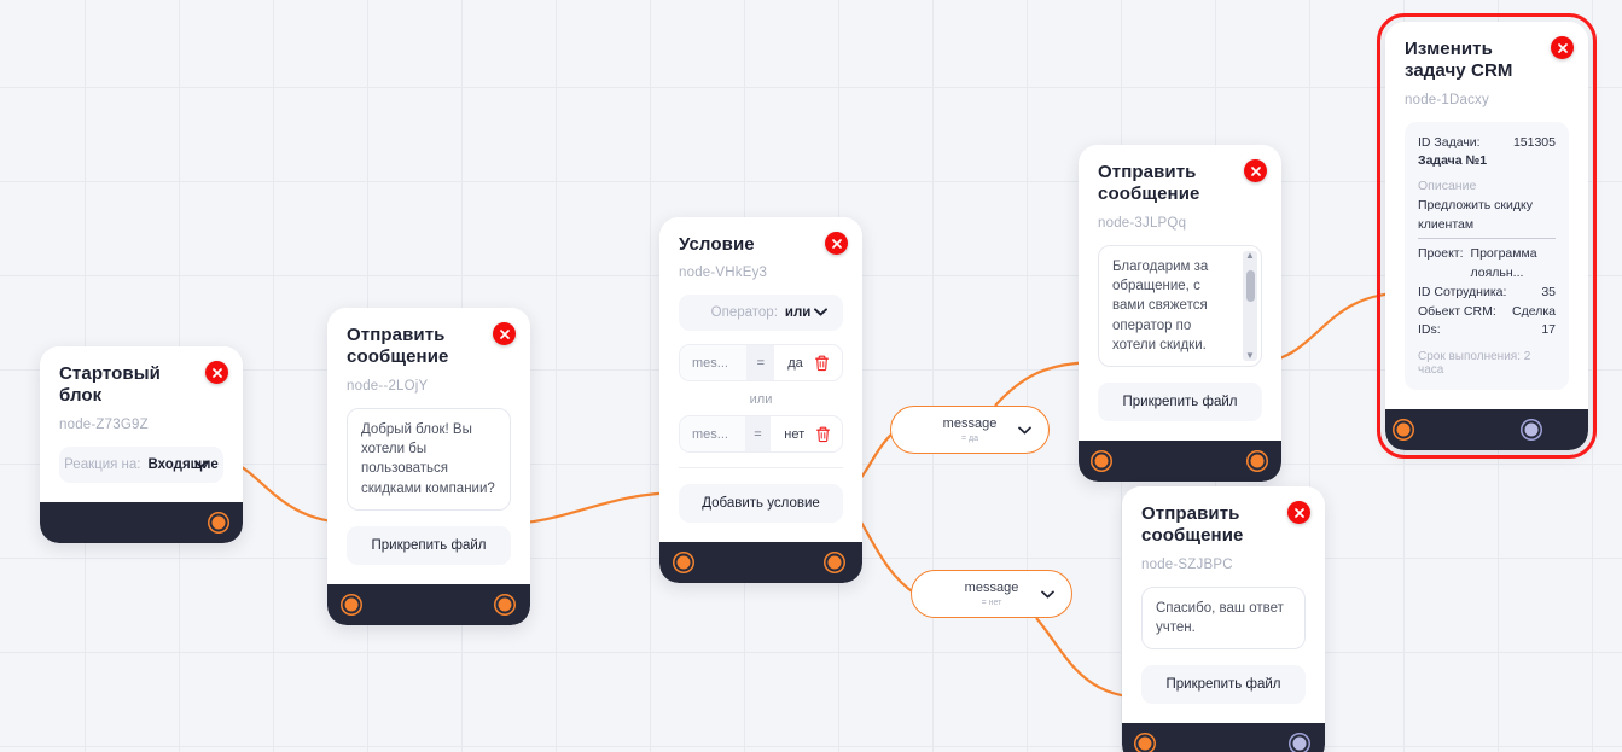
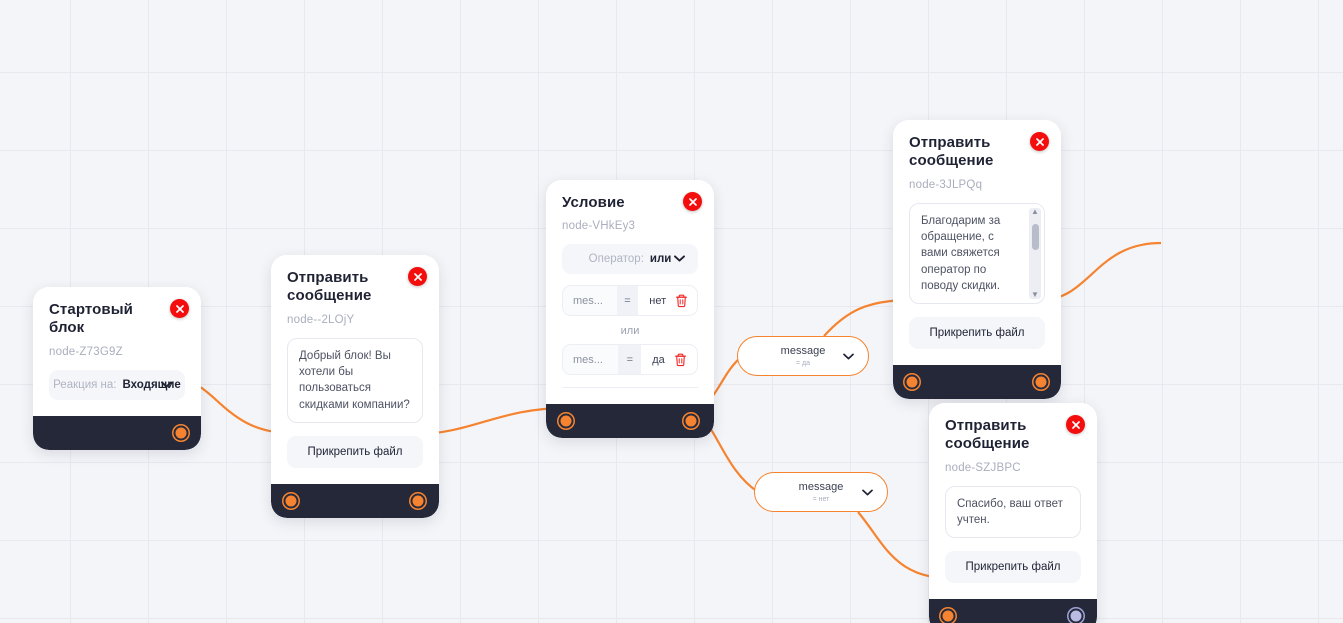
  Стартовый блок
  node-Z73G9Z
  Реакция на:
  Входящие
  Отправить сообщение
  node--2LOjY
  Добрый блок! Вы хотели бы пользоваться скидками компании?
  Прикрепить файл
  Условие
  node-VHkEy3
  Оператор:
  или
  mes...
  =
- да
+ нет
  или
  mes...
  =
- нет
+ да
- Добавить условие
  message
  message
  Отправить сообщение
  node-3JLPQq
- Благодарим за обращение, с вами свяжется оператор по хотели скидки.
+ Благодарим за обращение, с вами свяжется оператор по поводу скидки.
  ▲
  ▼
  Прикрепить файл
  Отправить сообщение
  node-SZJBPC
  Спасибо, ваш ответ учтен.
  Прикрепить файл
- Изменить задачу CRM
- node-1Dacxy
- ID Задачи:
- 151305
- Задача №1
- Описание
- Предложить скидку клиентам
- Проект:
- Программа лояльн...
- ID Сотрудника:
- 35
- Обьект CRM:
- Сделка
- IDs:
- 17
- Срок выполнения: 2 часа
